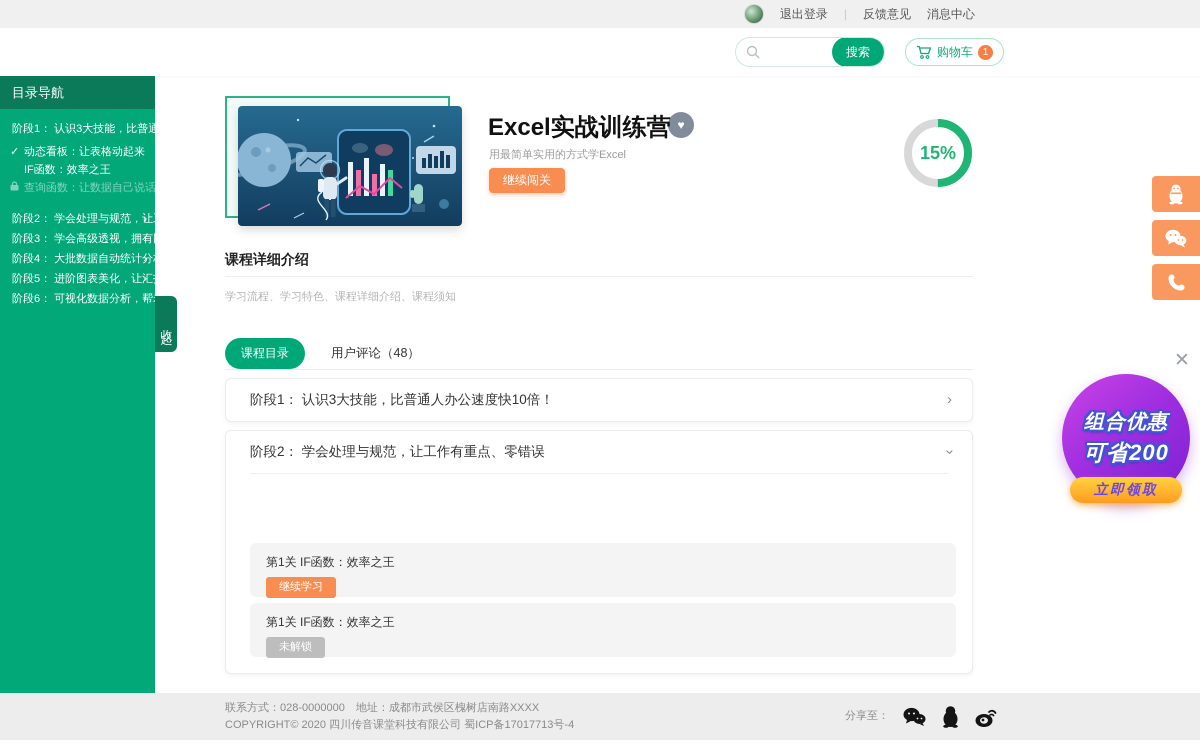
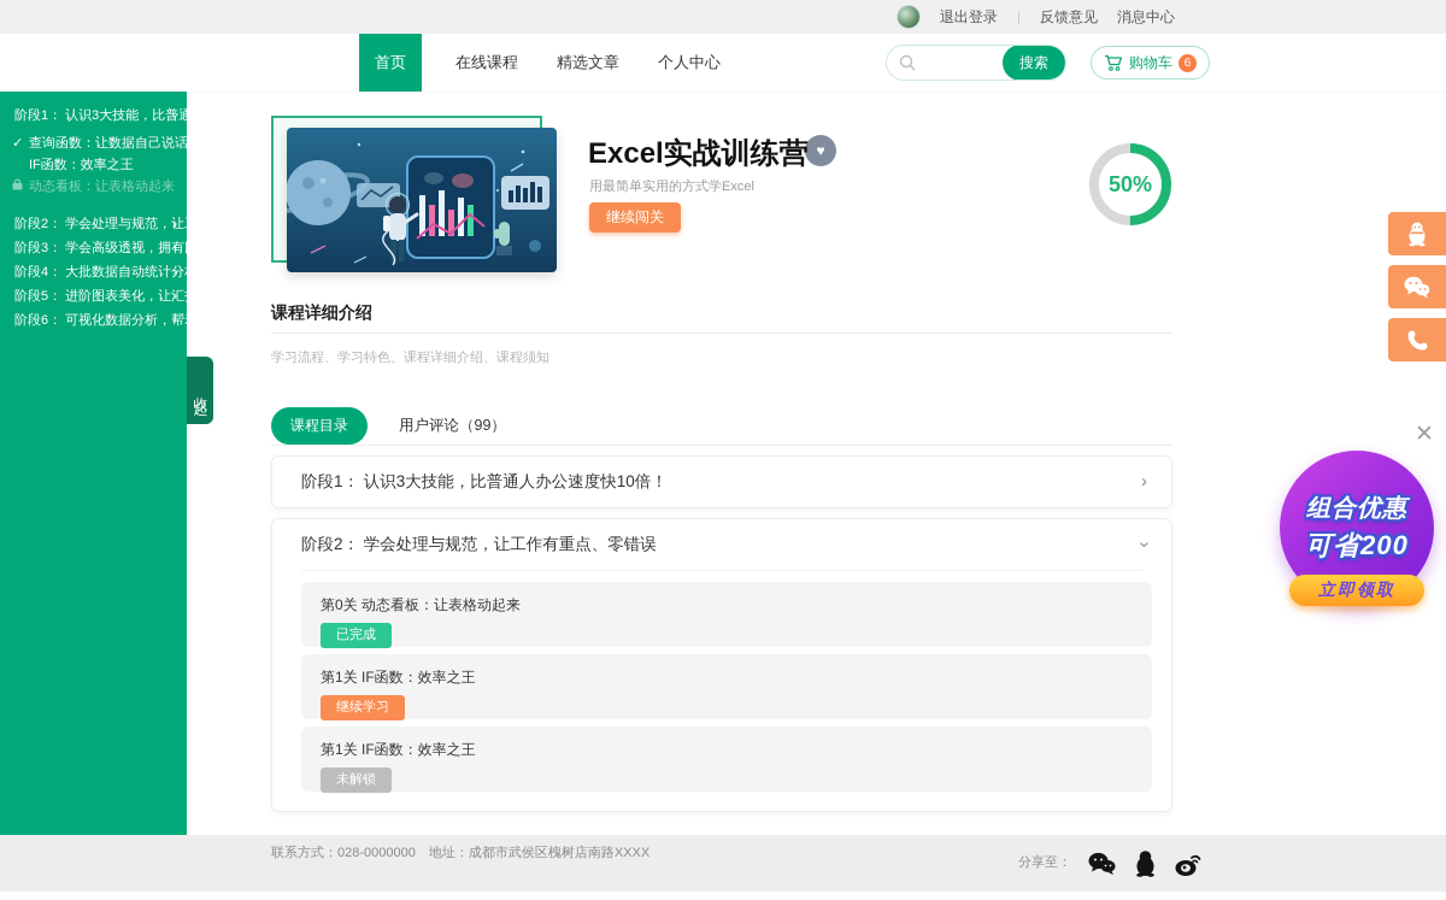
  退出登录
  |
  反馈意见
  消息中心
+ 首页
+ 在线课程
+ 精选文章
+ 个人中心
  搜索
  购物车
- 1
+ 6
- 目录导航
  阶段1： 认识3大技能，比普通
- ✓ 动态看板：让表格动起来
+ ✓ 查询函数：让数据自己说话
  IF函数：效率之王
- 查询函数：让数据自己说话
+ 动态看板：让表格动起来
  阶段2： 学会处理与规范，让
  ›
  阶段3： 学会高级透视，拥有
  ›
  阶段4： 大批数据自动统计分
  ›
  阶段5： 进阶图表美化，让汇
  ›
  阶段6： 可视化数据分析，帮
  ›
  ♥
  Excel实战训练营
  用最简单实用的方式学Excel
  继续闯关
- 15%
+ 50%
  课程详细介绍
  学习流程、学习特色、课程详细介绍、课程须知
  课程目录
- 用户评论（48）
+ 用户评论（99）
  阶段1： 认识3大技能，比普通人办公速度快10倍！
  ›
  阶段2： 学会处理与规范，让工作有重点、零错误
+ 第0关 动态看板：让表格动起来
+ 已完成
  第1关 IF函数：效率之王
  继续学习
  第1关 IF函数：效率之王
  未解锁
  ✕
  组合优惠
  可省200
  立即领取
  联系方式：028-0000000 地址：成都市武侯区槐树店南路XXXX
- COPYRIGHT© 2020 四川传音课堂科技有限公司 蜀ICP备17017713号-4
  分享至：
